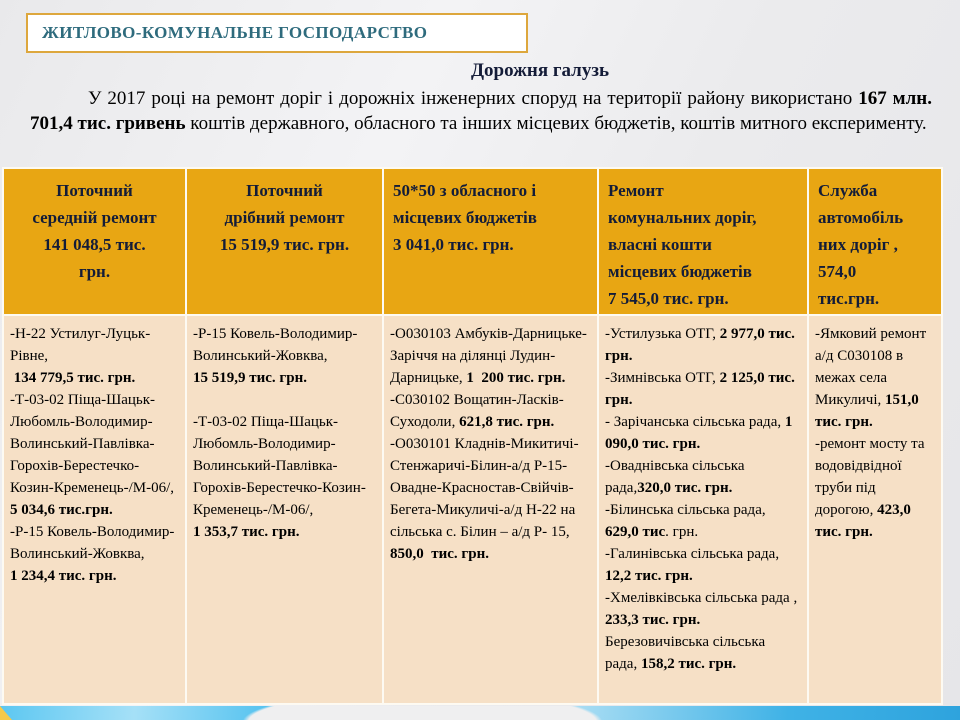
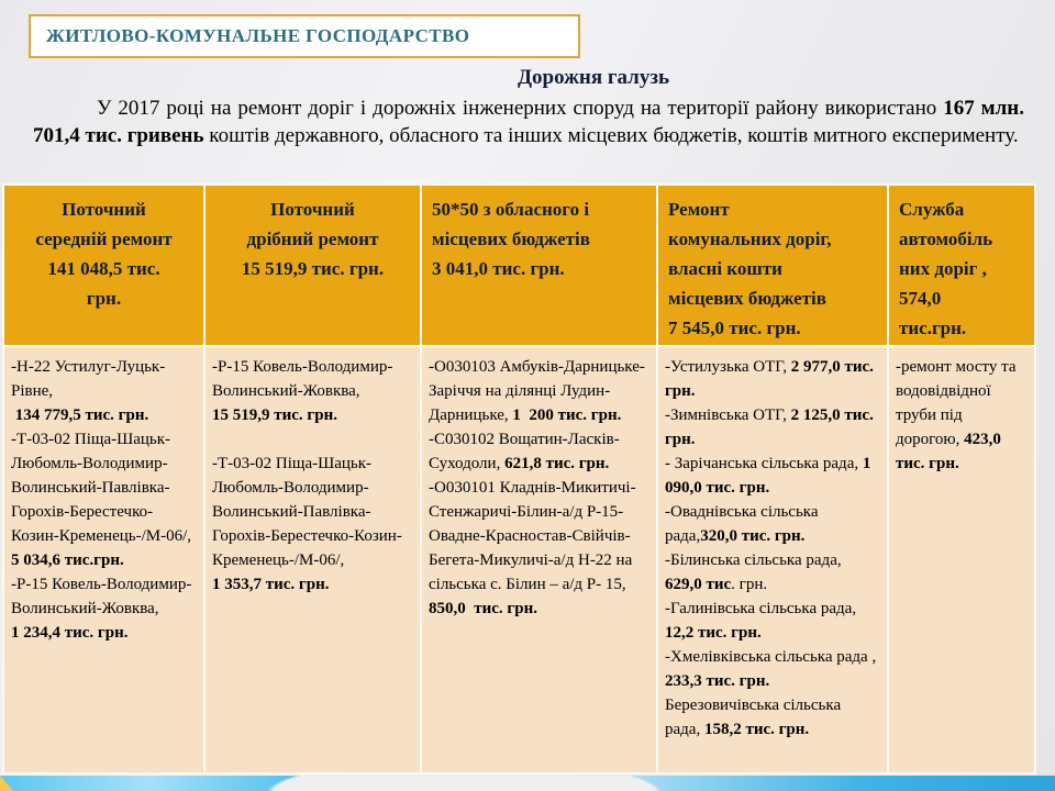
  ЖИТЛОВО-КОМУНАЛЬНЕ ГОСПОДАРСТВО
  Дорожня галузь
  У 2017 році на ремонт доріг і дорожніх інженерних споруд на території району використано 167 млн. 701,4 тис. гривень коштів державного, обласного та інших місцевих бюджетів, коштів митного експерименту.
  Поточний
  середній ремонт
  141 048,5 тис.
  грн.
  Поточний
  дрібний ремонт
  15 519,9 тис. грн.
  50*50 з обласного і
  місцевих бюджетів
  3 041,0 тис. грн.
  Ремонт
  комунальних доріг,
  власні кошти
  місцевих бюджетів
  7 545,0 тис. грн.
  Служба
  автомобіль
  них доріг ,
  574,0
  тис.грн.
  -Н-22 Устилуг-Луцьк-Рівне,
  134 779,5 тис. грн.
  -Т-03-02 Піща-Шацьк-Любомль-Володимир-Волинський-Павлівка-Горохів-Берестечко-Козин-Кременець-/М-06/,
  5 034,6 тис.грн.
  -Р-15 Ковель-Володимир-Волинський-Жовква,
  1 234,4 тис. грн.
  -Р-15 Ковель-Володимир-Волинський-Жовква,
  15 519,9 тис. грн.
  -Т-03-02 Піща-Шацьк-Любомль-Володимир-Волинський-Павлівка-Горохів-Берестечко-Козин-Кременець-/М-06/,
  1 353,7 тис. грн.
  -О030103 Амбуків-Дарницьке-Заріччя на ділянці Лудин-Дарницьке, 1 200 тис. грн.
  -С030102 Вощатин-Ласків-Суходоли, 621,8 тис. грн.
  -О030101 Кладнів-Микитичі-Стенжаричі-Білин-а/д Р-15-Овадне-Красностав-Свійчів-Бегета-Микуличі-а/д Н-22 на сільська с. Білин – а/д Р- 15, 850,0 тис. грн.
  -Устилузька ОТГ, 2 977,0 тис. грн.
  -Зимнівська ОТГ, 2 125,0 тис. грн.
  - Зарічанська сільська рада, 1 090,0 тис. грн.
  -Оваднівська сільська рада,320,0 тис. грн.
  -Білинська сільська рада, 629,0 тис. грн.
  -Галинівська сільська рада, 12,2 тис. грн.
  -Хмелівківська сільська рада , 233,3 тис. грн.
  Березовичівська сільська рада, 158,2 тис. грн.
- -Ямковий ремонт а/д С030108 в межах села Микуличі, 151,0 тис. грн.
  -ремонт мосту та водовідвідної труби під дорогою, 423,0 тис. грн.
